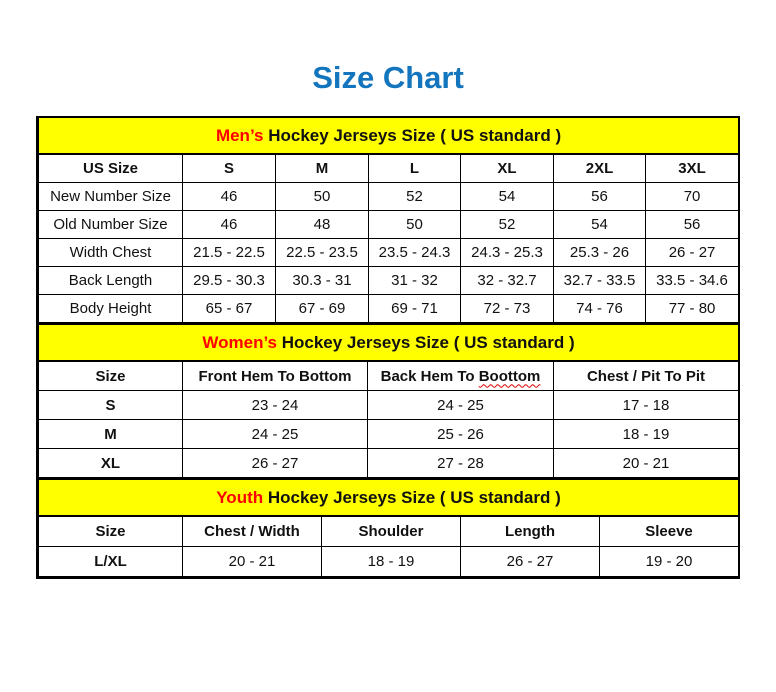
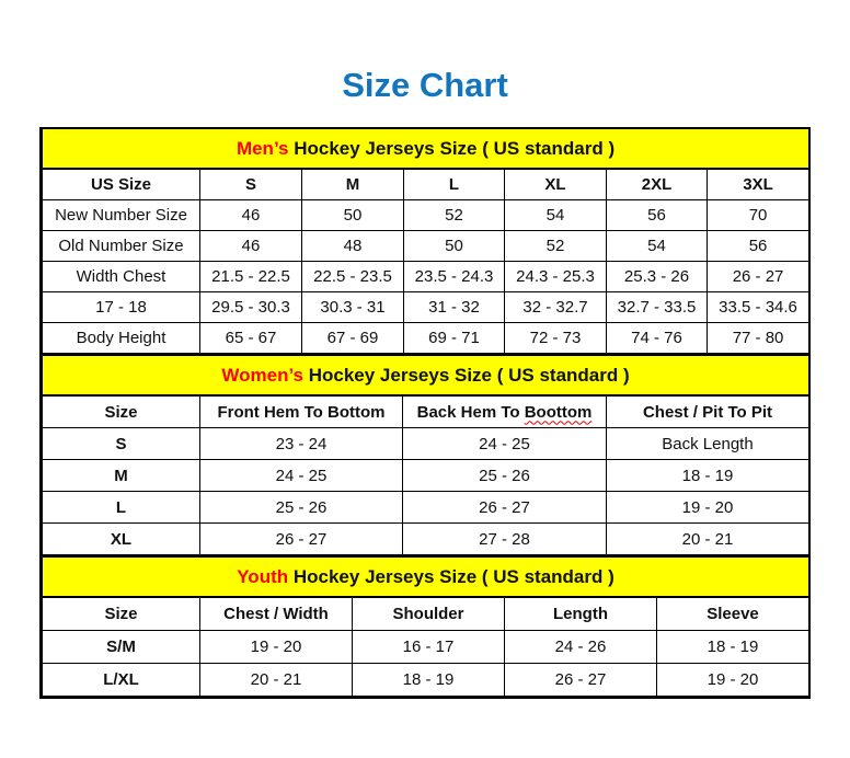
  Size Chart
  Men’s Hockey Jerseys Size ( US standard )
  US Size	S	M	L	XL	2XL	3XL
  New Number Size	46	50	52	54	56	70
  Old Number Size	46	48	50	52	54	56
  Width Chest	21.5 - 22.5	22.5 - 23.5	23.5 - 24.3	24.3 - 25.3	25.3 - 26	26 - 27
- Back Length	29.5 - 30.3	30.3 - 31	31 - 32	32 - 32.7	32.7 - 33.5	33.5 - 34.6
+ 17 - 18	29.5 - 30.3	30.3 - 31	31 - 32	32 - 32.7	32.7 - 33.5	33.5 - 34.6
  Body Height	65 - 67	67 - 69	69 - 71	72 - 73	74 - 76	77 - 80
  Women’s Hockey Jerseys Size ( US standard )
  Size	Front Hem To Bottom	Back Hem To Boottom	Chest / Pit To Pit
- S	23 - 24	24 - 25	17 - 18
+ S	23 - 24	24 - 25	Back Length
  M	24 - 25	25 - 26	18 - 19
+ L	25 - 26	26 - 27	19 - 20
  XL	26 - 27	27 - 28	20 - 21
  Youth Hockey Jerseys Size ( US standard )
  Size	Chest / Width	Shoulder	Length	Sleeve
+ S/M	19 - 20	16 - 17	24 - 26	18 - 19
  L/XL	20 - 21	18 - 19	26 - 27	19 - 20
